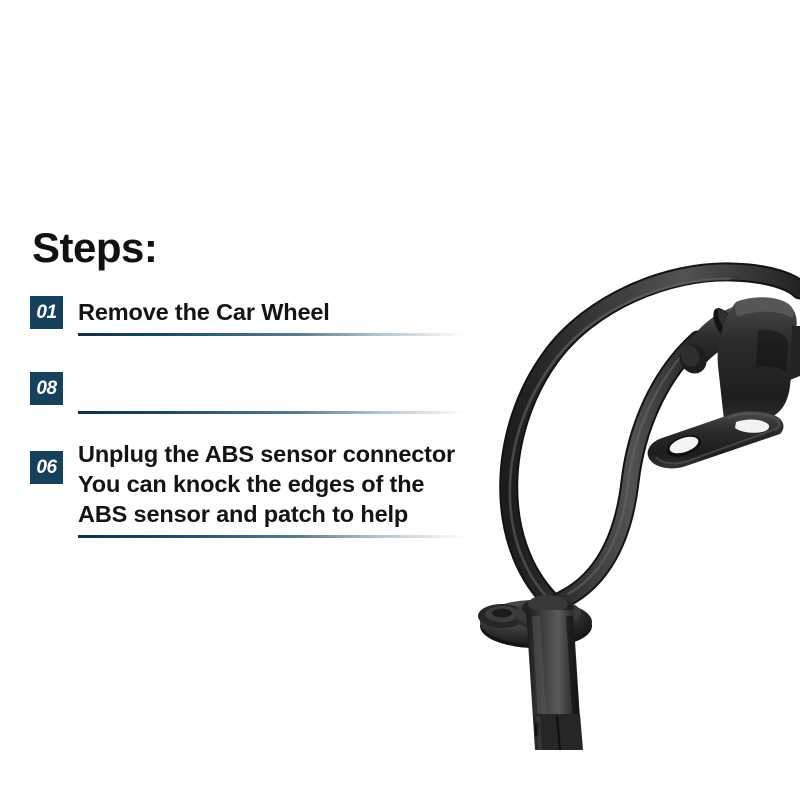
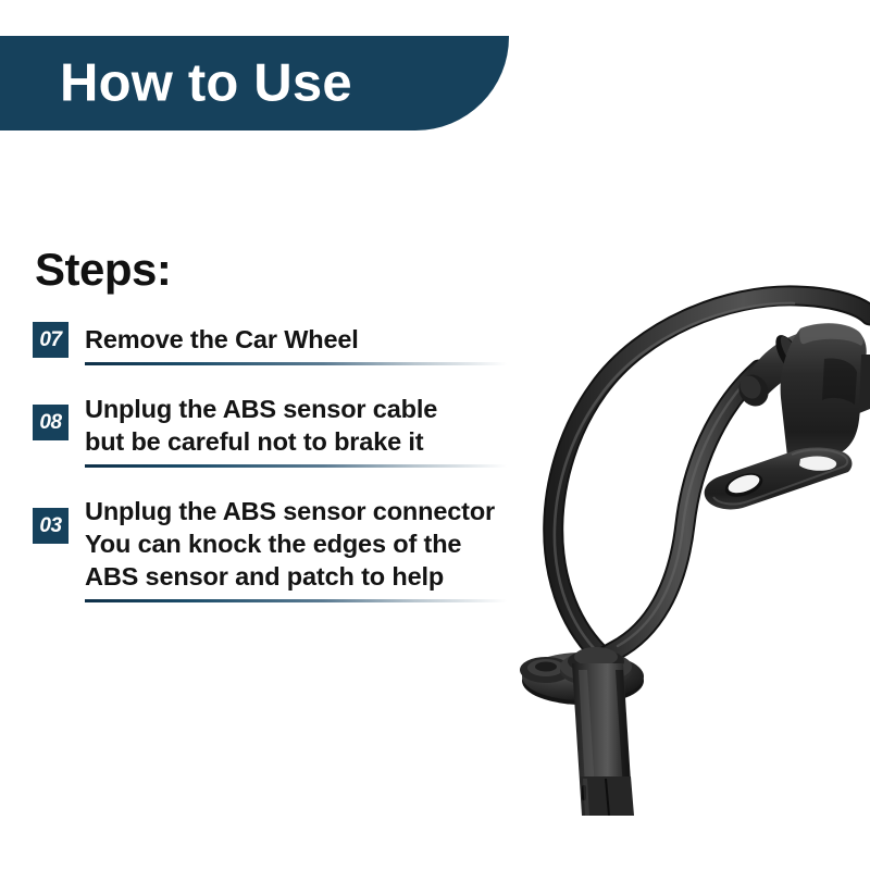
+ How to Use
  Steps:
- 01
+ 07
  Remove the Car Wheel
  08
+ Unplug the ABS sensor cable
+ but be careful not to brake it
- 06
+ 03
  Unplug the ABS sensor connector
  You can knock the edges of the
  ABS sensor and patch to help
